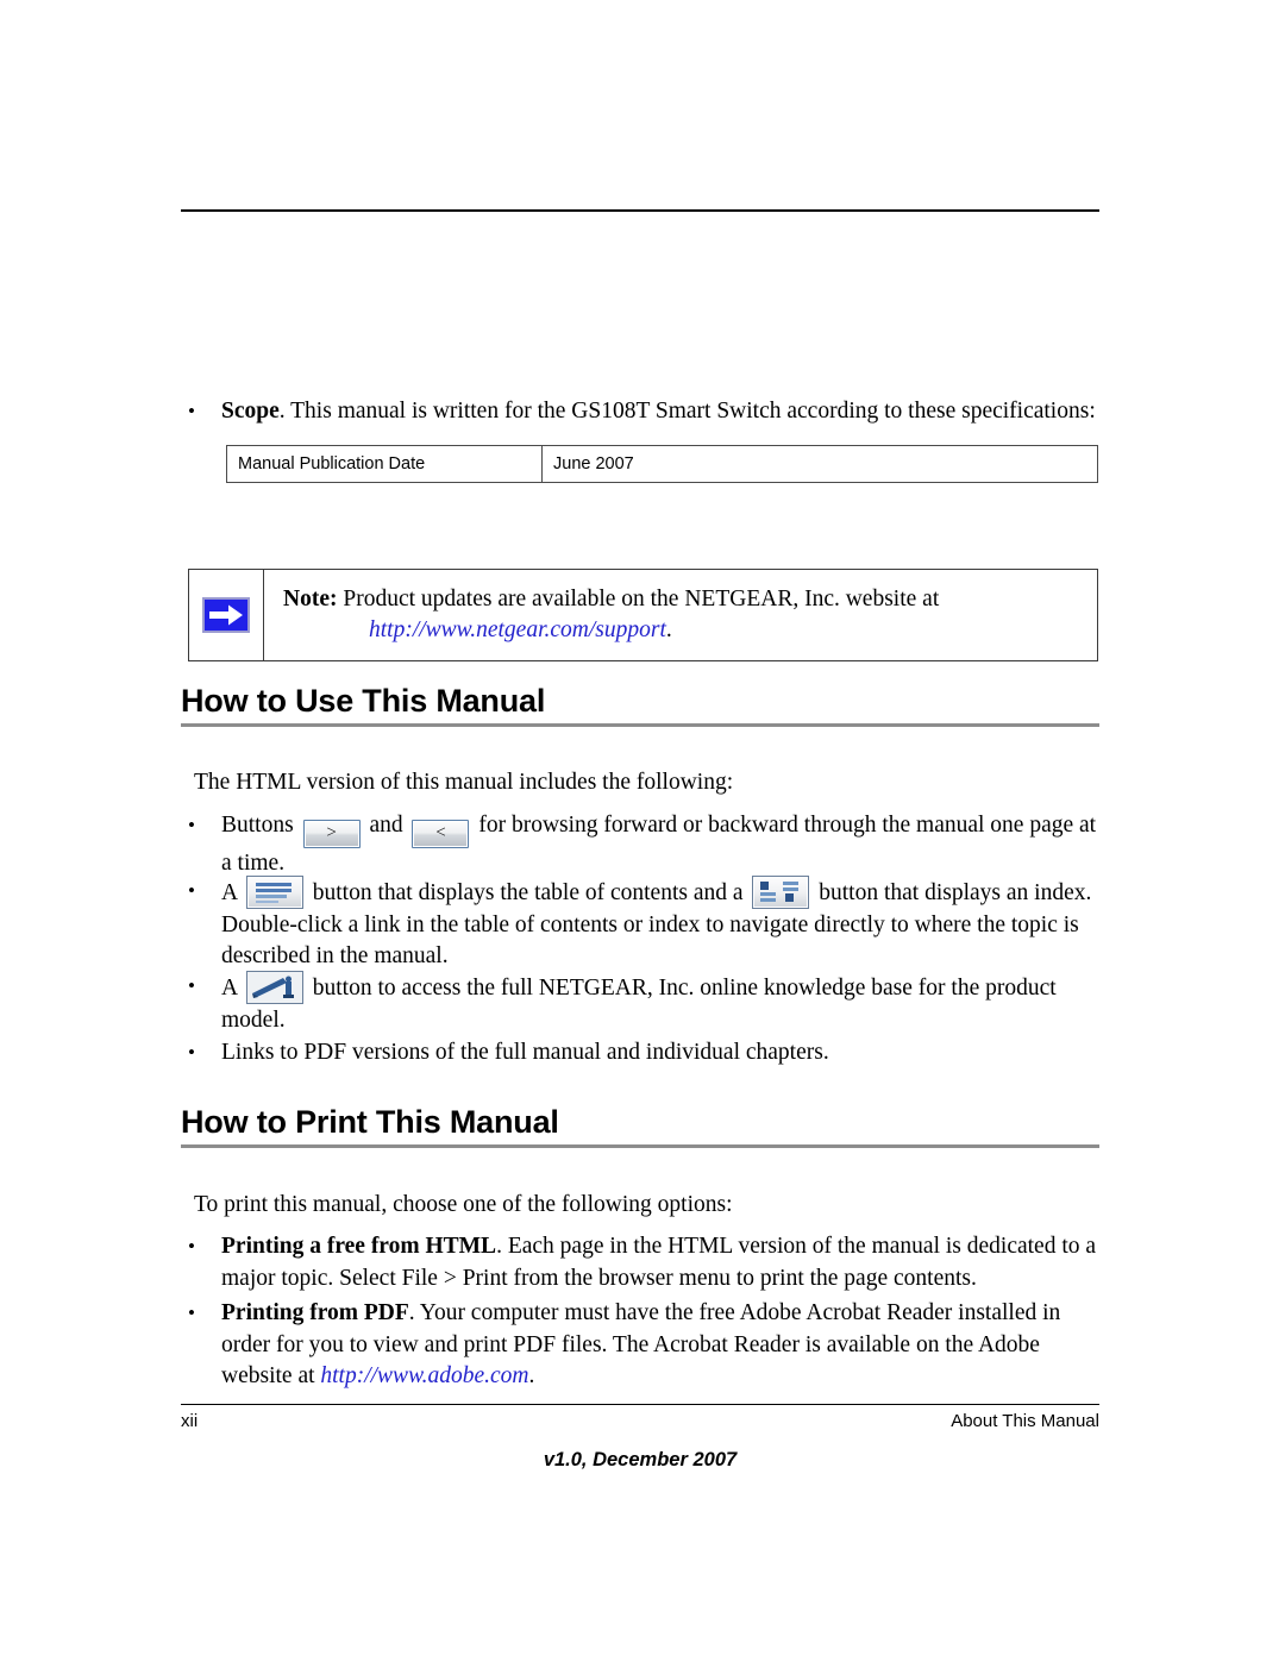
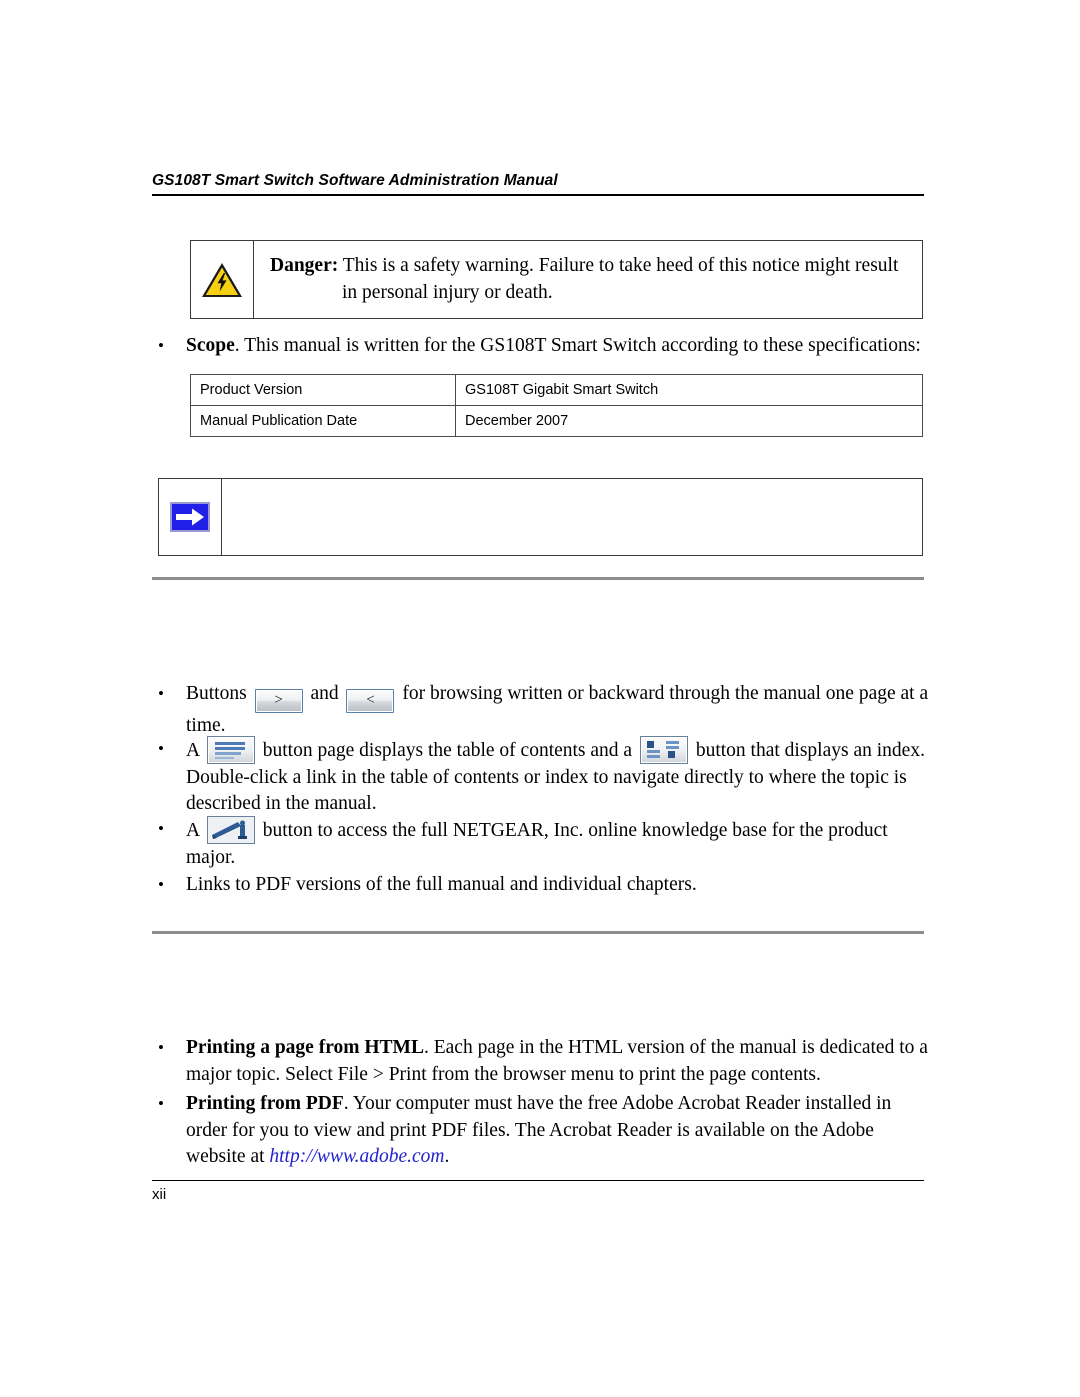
+ GS108T Smart Switch Software Administration Manual
+ Danger: This is a safety warning. Failure to take heed of this notice might result in personal injury or death.
  •
  Scope. This manual is written for the GS108T Smart Switch according to these specifications:
+ Product Version	GS108T Gigabit Smart Switch
- Manual Publication Date	June 2007
+ Manual Publication Date	December 2007
- Note: Product updates are available on the NETGEAR, Inc. website at http://www.netgear.com/support.
- How to Use This Manual
- The HTML version of this manual includes the following:
  •
- Buttons > and < for browsing forward or backward through the manual one page at a time.
+ Buttons > and < for browsing written or backward through the manual one page at a time.
  •
- A button that displays the table of contents and a button that displays an index. Double-click a link in the table of contents or index to navigate directly to where the topic is described in the manual.
+ A button page displays the table of contents and a button that displays an index. Double-click a link in the table of contents or index to navigate directly to where the topic is described in the manual.
  •
- A button to access the full NETGEAR, Inc. online knowledge base for the product model.
+ A button to access the full NETGEAR, Inc. online knowledge base for the product major.
  •
  Links to PDF versions of the full manual and individual chapters.
- How to Print This Manual
- To print this manual, choose one of the following options:
  •
- Printing a free from HTML. Each page in the HTML version of the manual is dedicated to a major topic. Select File > Print from the browser menu to print the page contents.
+ Printing a page from HTML. Each page in the HTML version of the manual is dedicated to a major topic. Select File > Print from the browser menu to print the page contents.
  •
  Printing from PDF. Your computer must have the free Adobe Acrobat Reader installed in order for you to view and print PDF files. The Acrobat Reader is available on the Adobe website at http://www.adobe.com.
  xii
- About This Manual
- v1.0, December 2007
